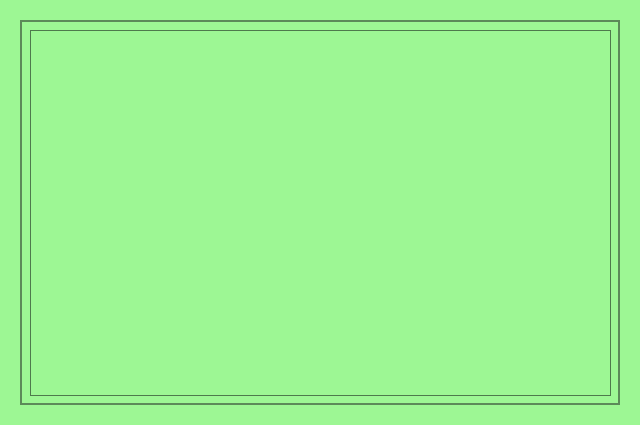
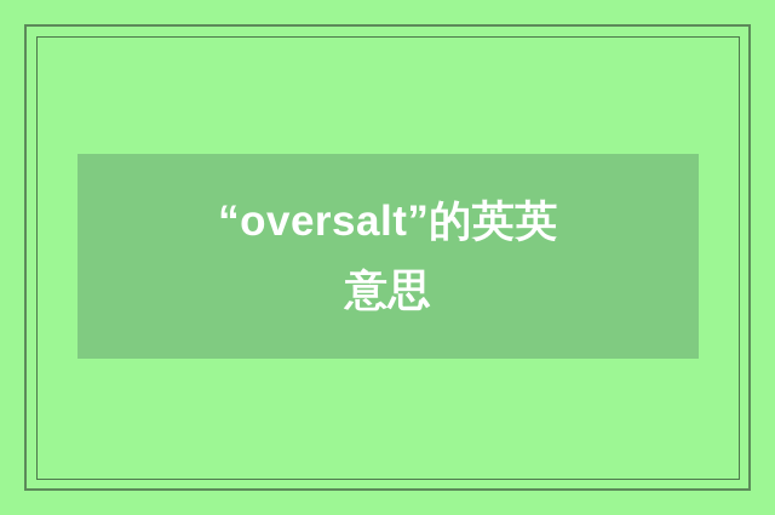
+ “oversalt”的英英意思
